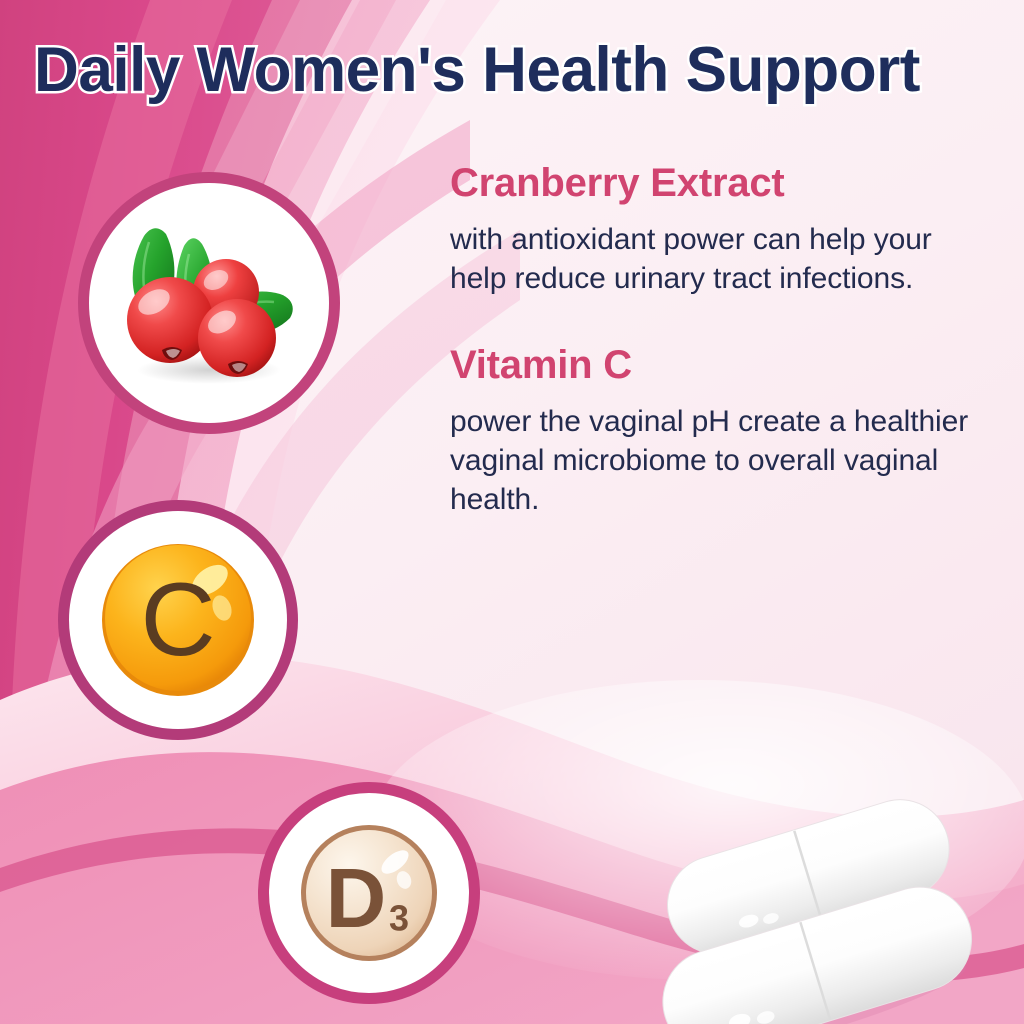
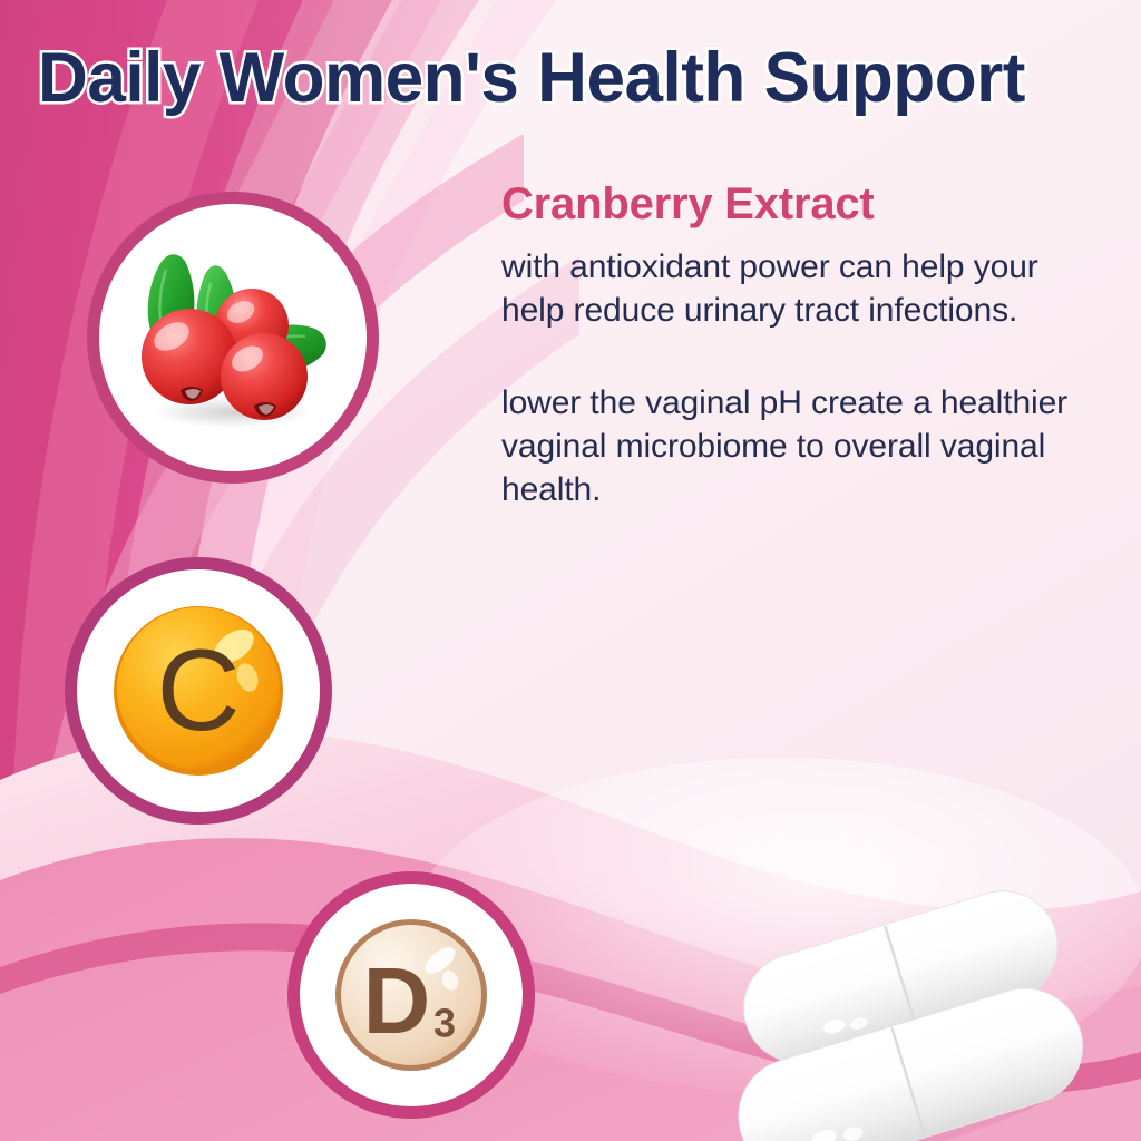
  Daily Women's Health Support
  C
  D
  3
  Cranberry Extract
  with antioxidant power can help your help reduce urinary tract infections.
- Vitamin C
- power the vaginal pH create a healthier vaginal microbiome to overall vaginal health.
+ lower the vaginal pH create a healthier vaginal microbiome to overall vaginal health.
